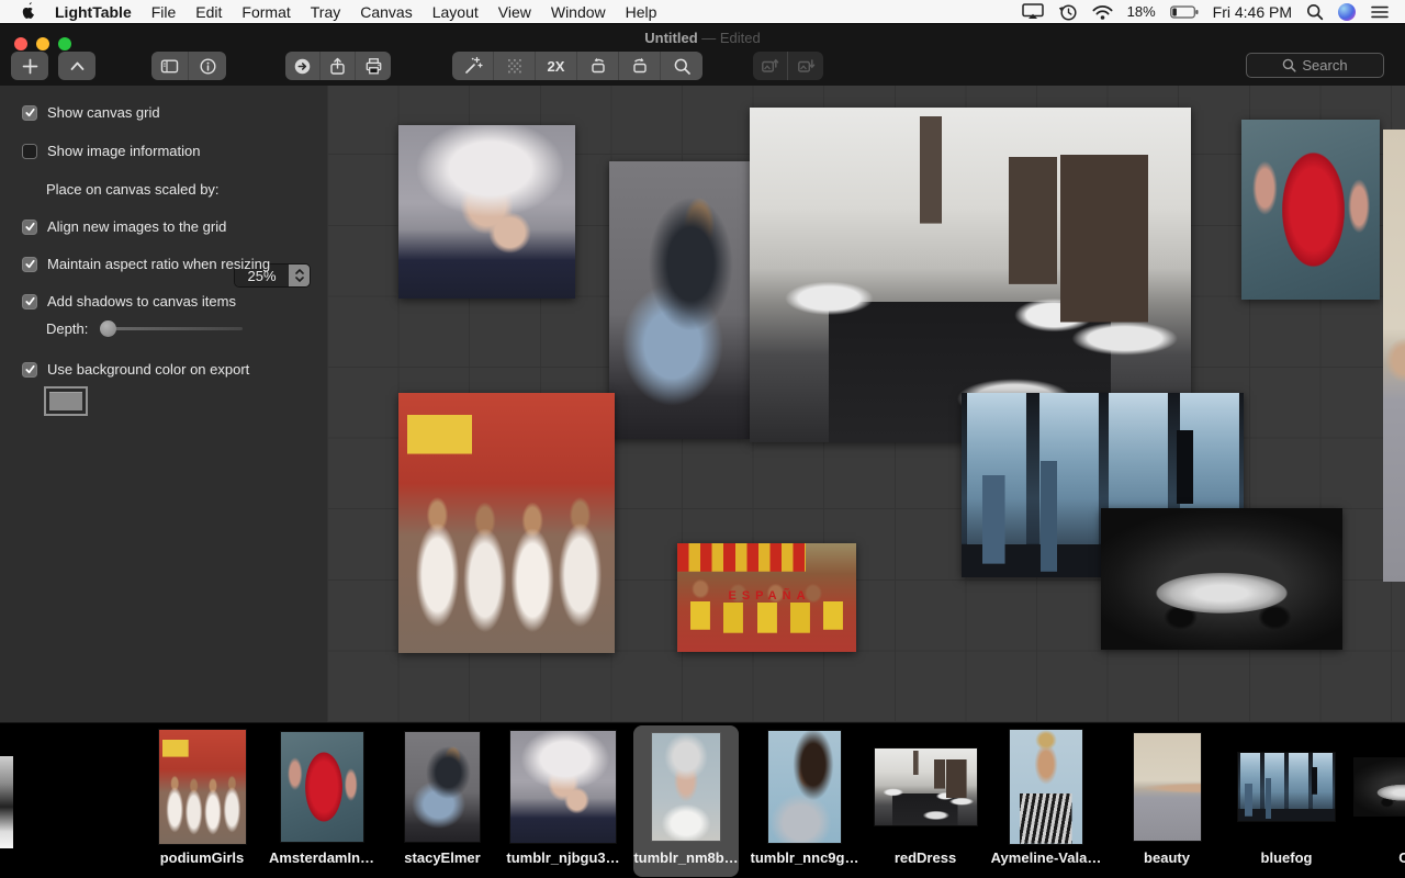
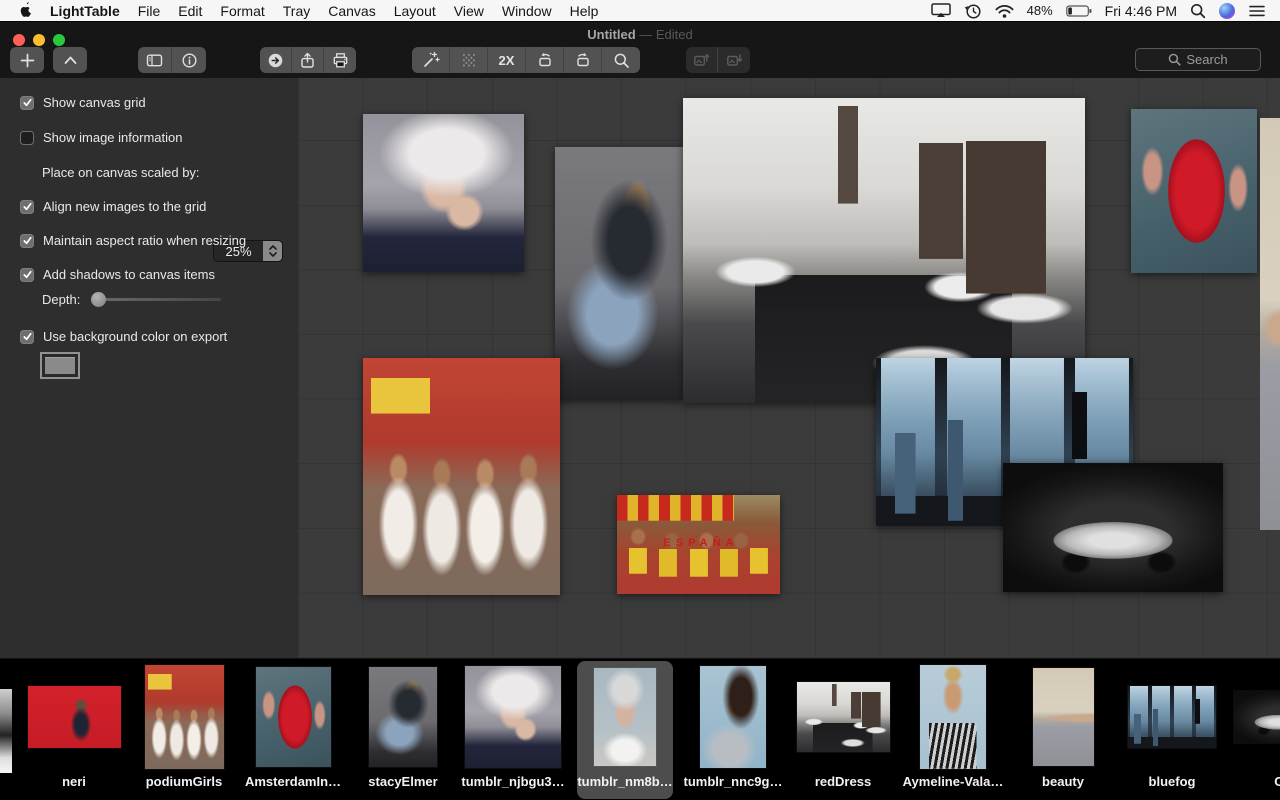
  LightTable
  File
  Edit
  Format
  Tray
  Canvas
  Layout
  View
  Window
  Help
- 18%
+ 48%
  Fri 4:46 PM
  Untitled — Edited
  2X
  Search
  Show canvas grid
  Show image information
  Place on canvas scaled by:
  25%
  Align new images to the grid
  Maintain aspect ratio when resizing
  Add shadows to canvas items
  Depth:
  Use background color on export
  ESPAÑA
+ neri
  podiumGirls
  AmsterdamIn…
  stacyElmer
  tumblr_njbgu3…
  tumblr_nm8b…
  tumblr_nnc9g…
  redDress
  Aymeline-Vala…
  beauty
  bluefog
  C
